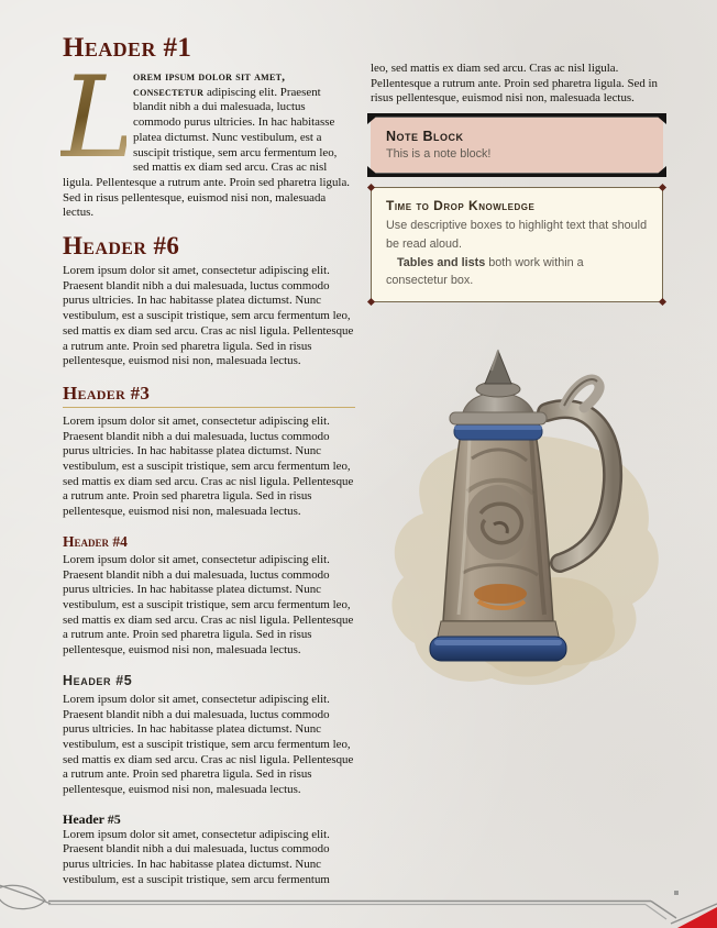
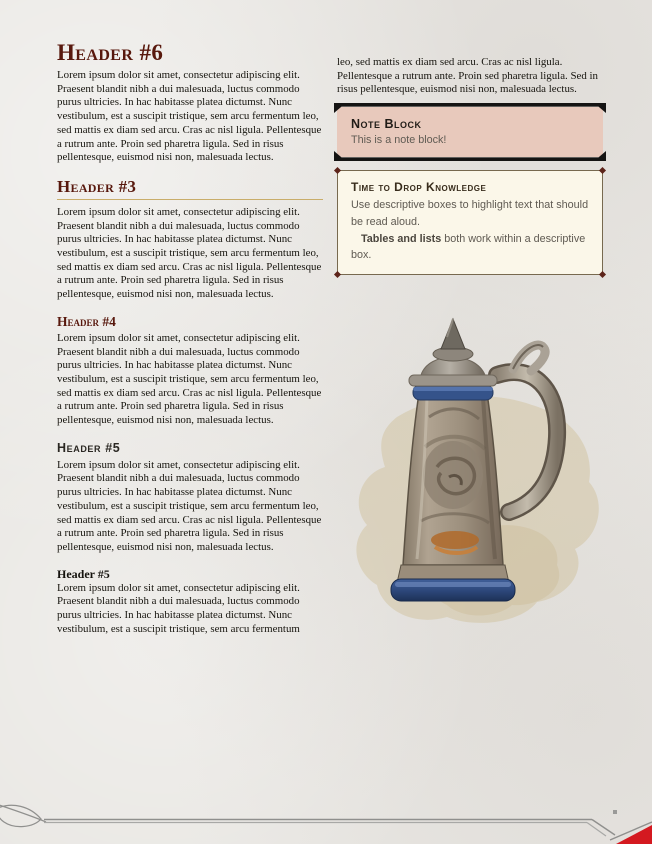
- Header #1
- L
- orem ipsum dolor sit amet, consectetur adipiscing elit. Praesent blandit nibh a dui malesuada, luctus commodo purus ultricies. In hac habitasse platea dictumst. Nunc vestibulum, est a suscipit tristique, sem arcu fermentum leo, sed mattis ex diam sed arcu. Cras ac nisl ligula. Pellentesque a rutrum ante. Proin sed pharetra ligula. Sed in risus pellentesque, euismod nisi non, malesuada lectus.
  Header #6
  Lorem ipsum dolor sit amet, consectetur adipiscing elit. Praesent blandit nibh a dui malesuada, luctus commodo purus ultricies. In hac habitasse platea dictumst. Nunc vestibulum, est a suscipit tristique, sem arcu fermentum leo, sed mattis ex diam sed arcu. Cras ac nisl ligula. Pellentesque a rutrum ante. Proin sed pharetra ligula. Sed in risus pellentesque, euismod nisi non, malesuada lectus.
  Header #3
  Lorem ipsum dolor sit amet, consectetur adipiscing elit. Praesent blandit nibh a dui malesuada, luctus commodo purus ultricies. In hac habitasse platea dictumst. Nunc vestibulum, est a suscipit tristique, sem arcu fermentum leo, sed mattis ex diam sed arcu. Cras ac nisl ligula. Pellentesque a rutrum ante. Proin sed pharetra ligula. Sed in risus pellentesque, euismod nisi non, malesuada lectus.
  Header #4
  Lorem ipsum dolor sit amet, consectetur adipiscing elit. Praesent blandit nibh a dui malesuada, luctus commodo purus ultricies. In hac habitasse platea dictumst. Nunc vestibulum, est a suscipit tristique, sem arcu fermentum leo, sed mattis ex diam sed arcu. Cras ac nisl ligula. Pellentesque a rutrum ante. Proin sed pharetra ligula. Sed in risus pellentesque, euismod nisi non, malesuada lectus.
  Header #5
  Lorem ipsum dolor sit amet, consectetur adipiscing elit. Praesent blandit nibh a dui malesuada, luctus commodo purus ultricies. In hac habitasse platea dictumst. Nunc vestibulum, est a suscipit tristique, sem arcu fermentum leo, sed mattis ex diam sed arcu. Cras ac nisl ligula. Pellentesque a rutrum ante. Proin sed pharetra ligula. Sed in risus pellentesque, euismod nisi non, malesuada lectus.
  Header #5
  Lorem ipsum dolor sit amet, consectetur adipiscing elit. Praesent blandit nibh a dui malesuada, luctus commodo purus ultricies. In hac habitasse platea dictumst. Nunc vestibulum, est a suscipit tristique, sem arcu fermentum
  leo, sed mattis ex diam sed arcu. Cras ac nisl ligula. Pellentesque a rutrum ante. Proin sed pharetra ligula. Sed in risus pellentesque, euismod nisi non, malesuada lectus.
  Note Block
  This is a note block!
  Time to Drop Knowledge
  Use descriptive boxes to highlight text that should be read aloud.
- Tables and lists both work within a consectetur box.
+ Tables and lists both work within a descriptive box.
